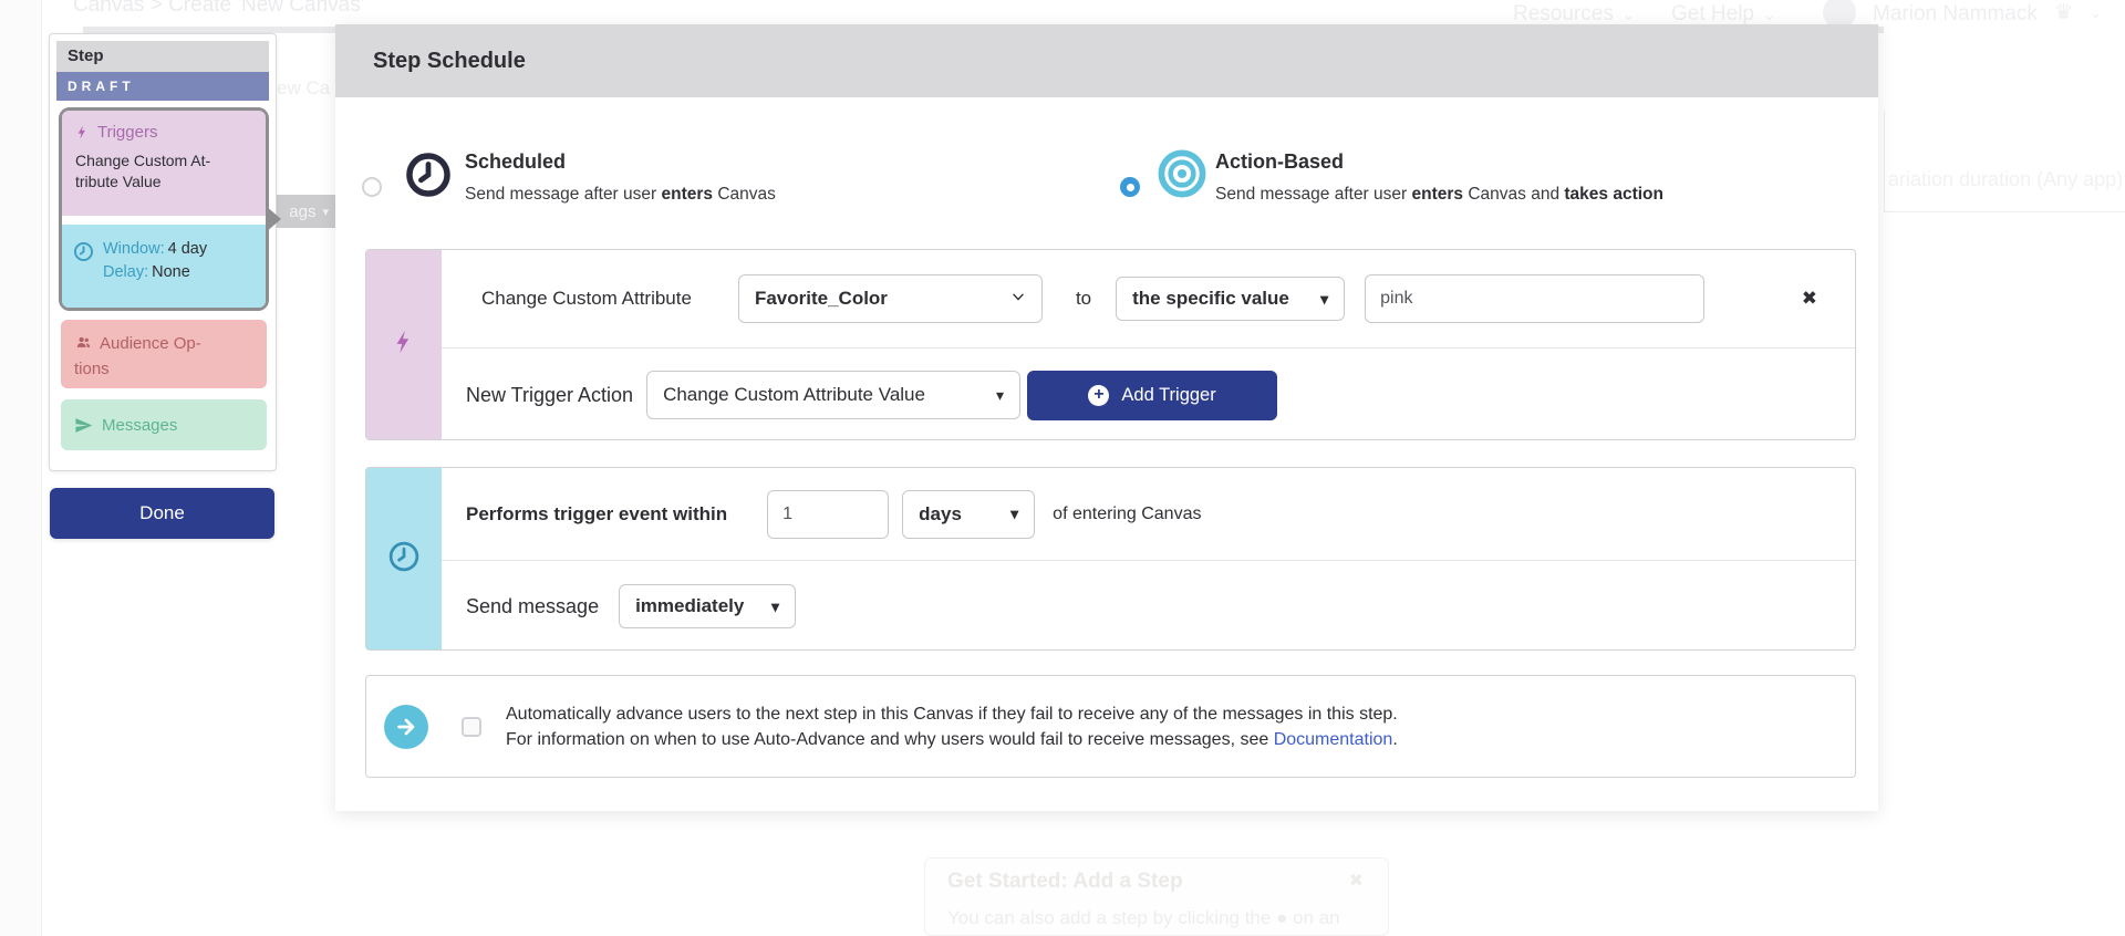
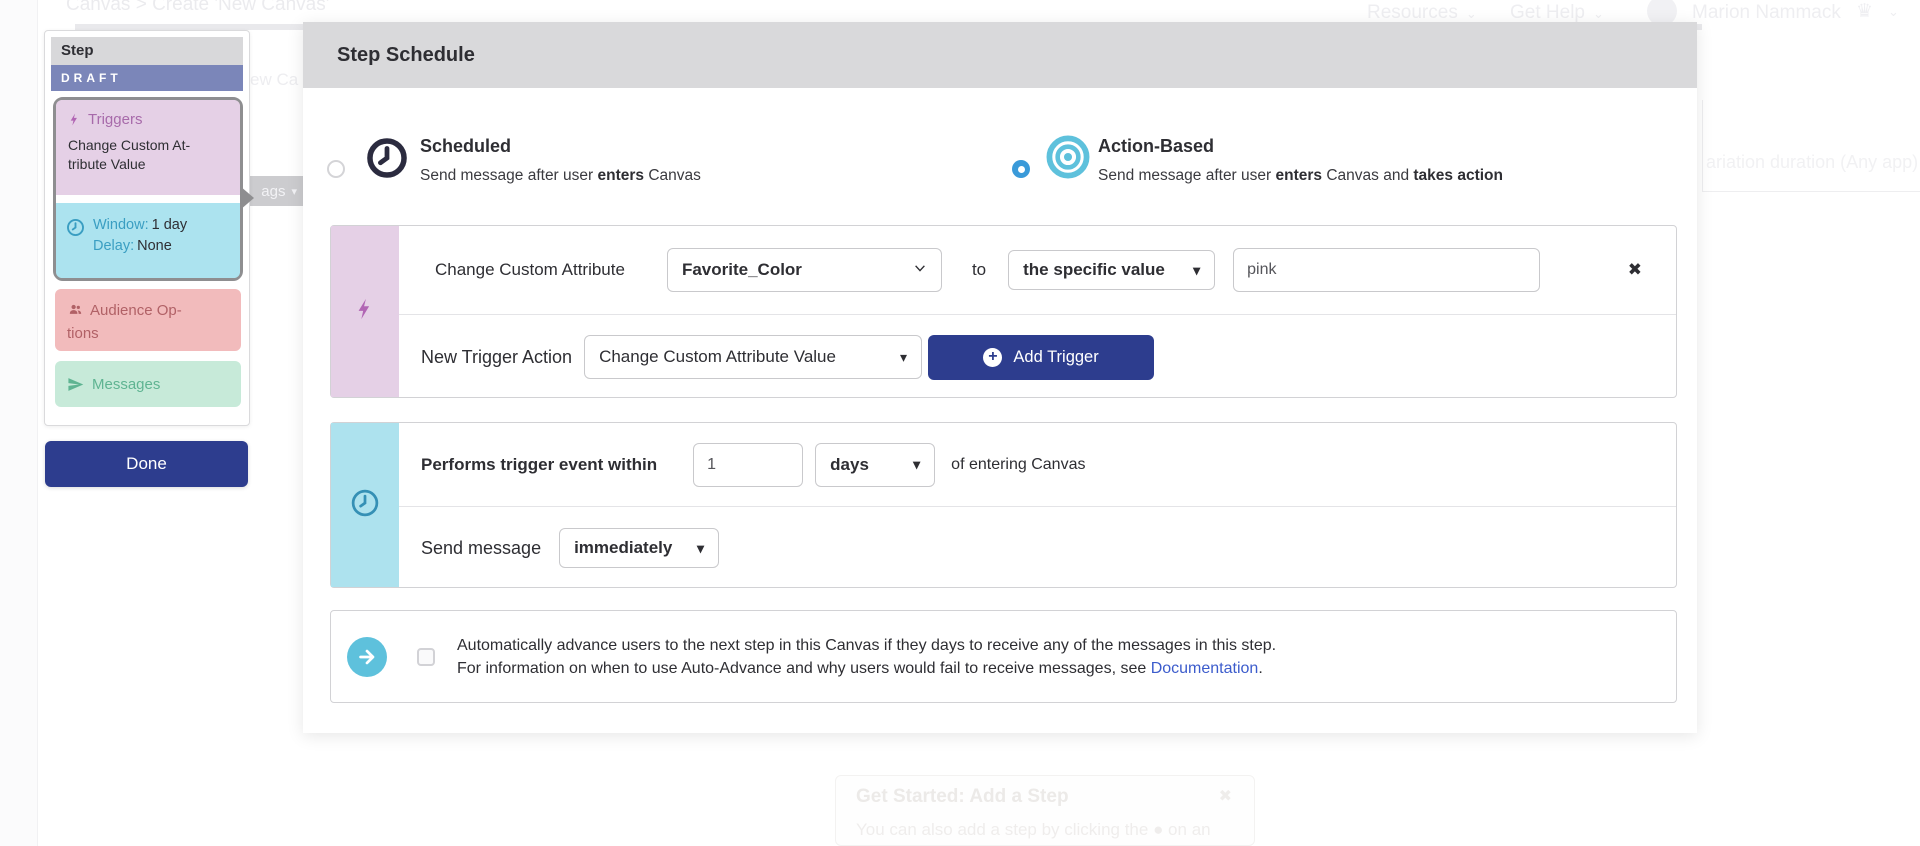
  Resources
  Get Help
  Marion Nammack
  ags
  ▾
  Step
  DRAFT
  Triggers
  Change Custom At-
  tribute Value
- Window: 4 day
+ Window: 1 day
  Delay: None
  Audience Op-
  tions
  Messages
  Done
  Step Schedule
  Scheduled
  Send message after user enters Canvas
  Action-Based
  Send message after user enters Canvas and takes action
  Change Custom Attribute
  Favorite_Color
  to
  the specific value
  ▾
  pink
  ✖
  New Trigger Action
  Change Custom Attribute Value
  ▾
  +
  Add Trigger
  Performs trigger event within
  1
  days
  ▾
  of entering Canvas
  Send message
  immediately
  ▾
- Automatically advance users to the next step in this Canvas if they fail to receive any of the messages in this step.
+ Automatically advance users to the next step in this Canvas if they days to receive any of the messages in this step.
  For information on when to use Auto-Advance and why users would fail to receive messages, see Documentation.
